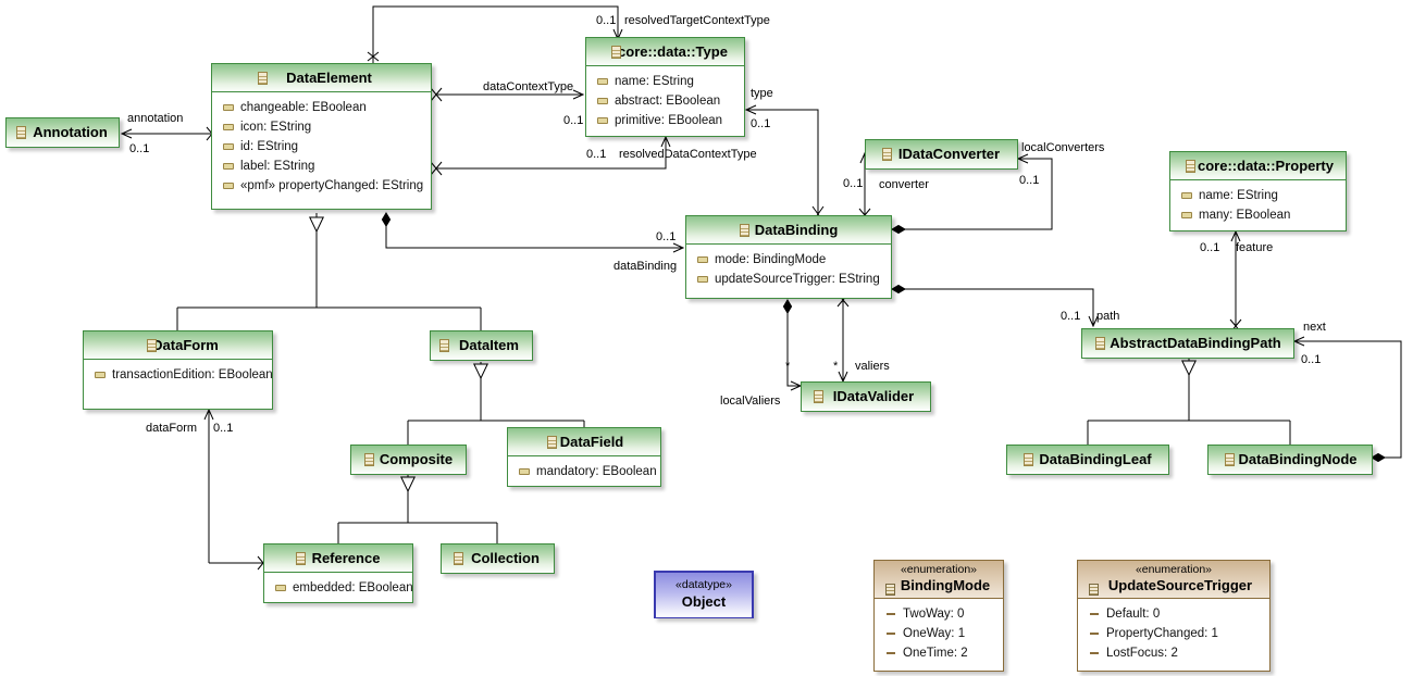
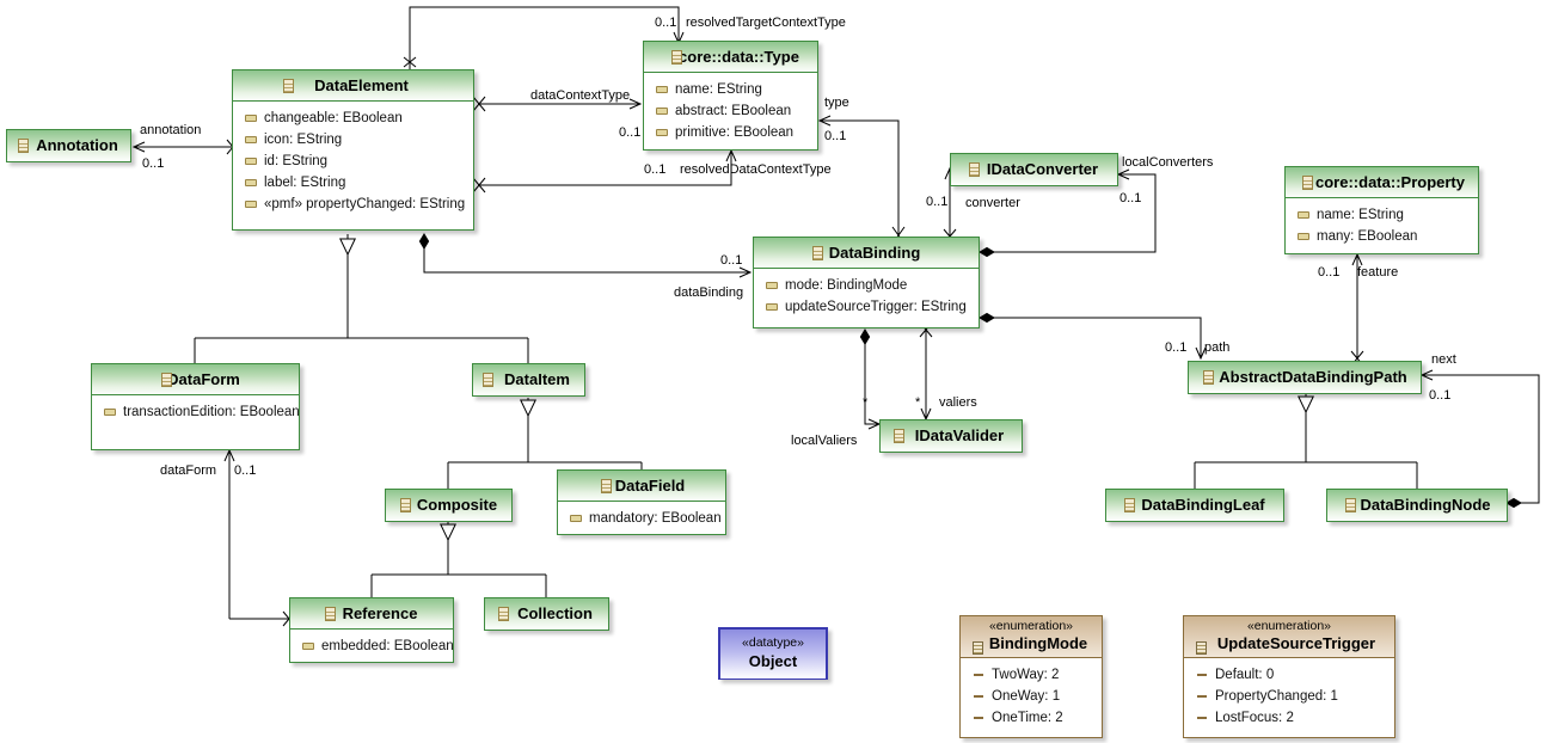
  Annotation
  DataElement
  changeable: EBoolean
  icon: EString
  id: EString
  label: EString
  «pmf» propertyChanged: EString
  core::data::Type
  name: EString
  abstract: EBoolean
  primitive: EBoolean
  IDataConverter
  core::data::Property
  name: EString
  many: EBoolean
  DataBinding
  mode: BindingMode
  updateSourceTrigger: EString
  DataForm
  transactionEdition: EBoolean
  DataItem
  AbstractDataBindingPath
  IDataValider
  Composite
  DataField
  mandatory: EBoolean
  DataBindingLeaf
  DataBindingNode
  Reference
  embedded: EBoolean
  Collection
  «datatype»
  Object
  «enumeration»
  BindingMode
- TwoWay: 0
+ TwoWay: 2
  OneWay: 1
  OneTime: 2
  «enumeration»
  UpdateSourceTrigger
  Default: 0
  PropertyChanged: 1
  LostFocus: 2
  0..1
  resolvedTargetContextType
  annotation
  0..1
  dataContextType
  0..1
  0..1
  resolvedDataContextType
  type
  0..1
  localConverters
  0..1
  converter
  0..1
  0..1
  dataBinding
  0..1
  feature
  0..1
  path
  next
  0..1
  *
  *
  valiers
  localValiers
  dataForm
  0..1
